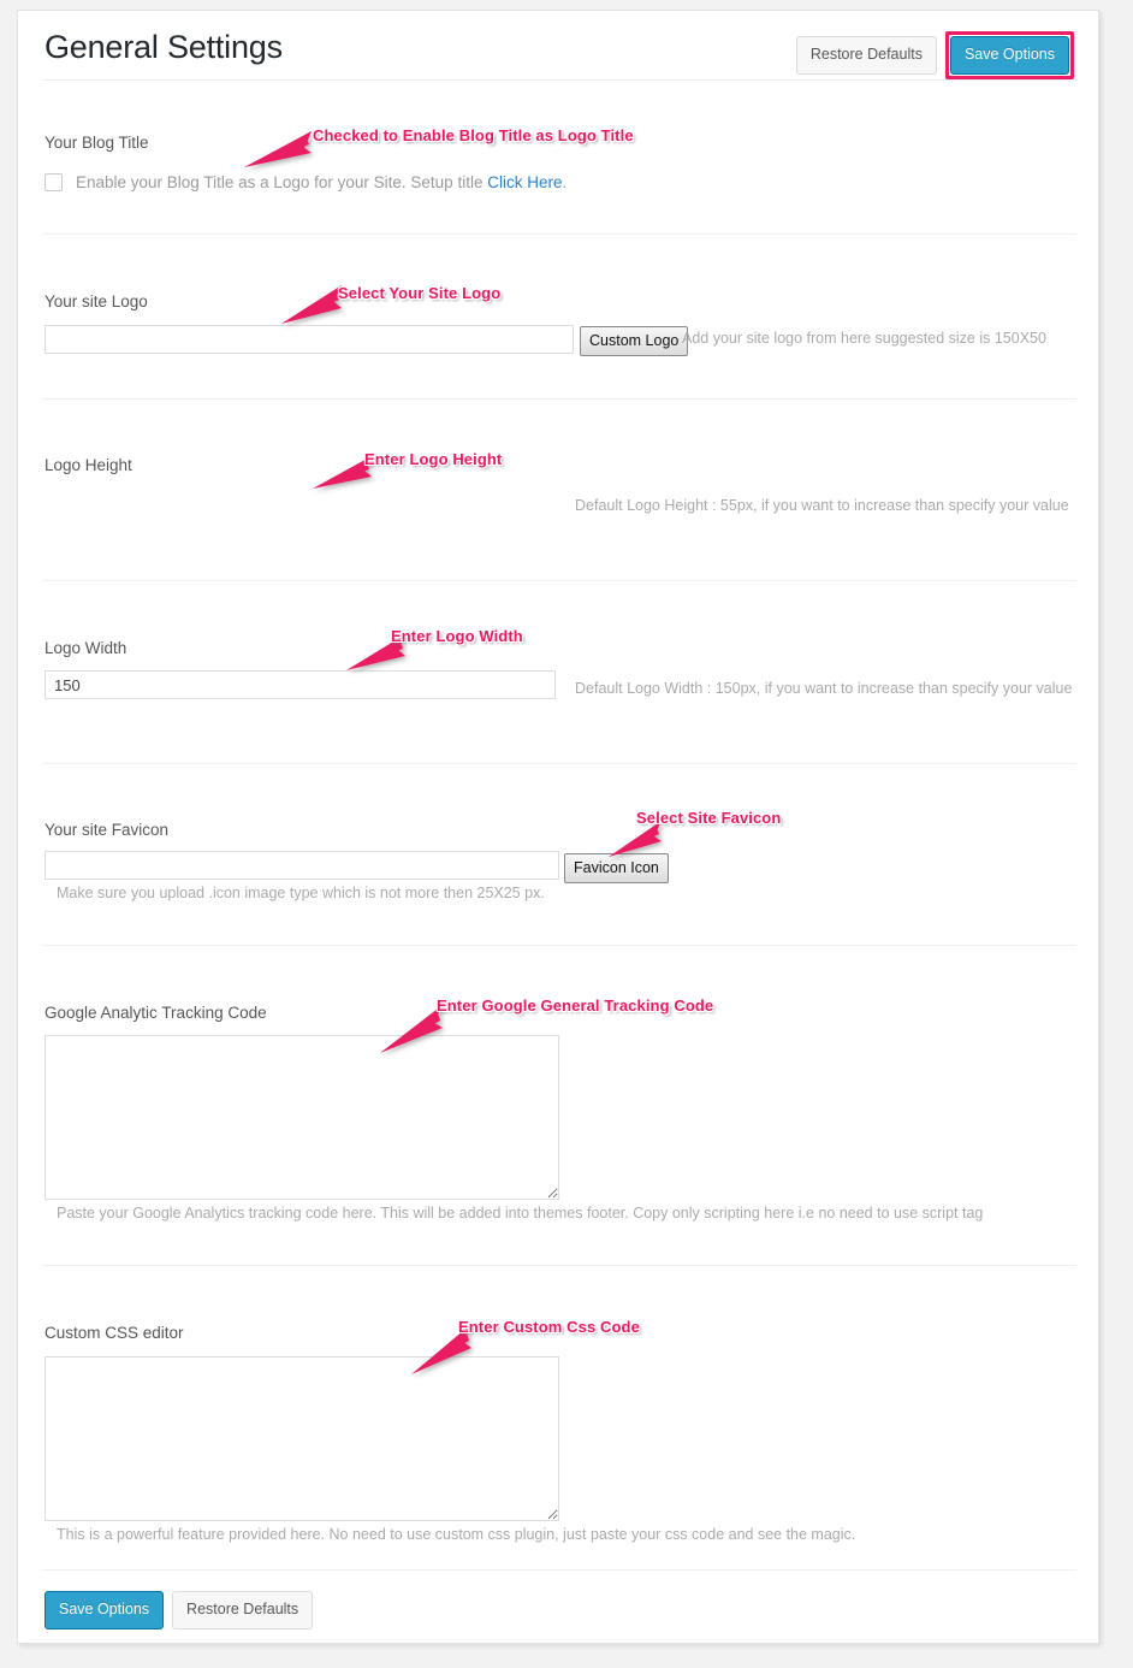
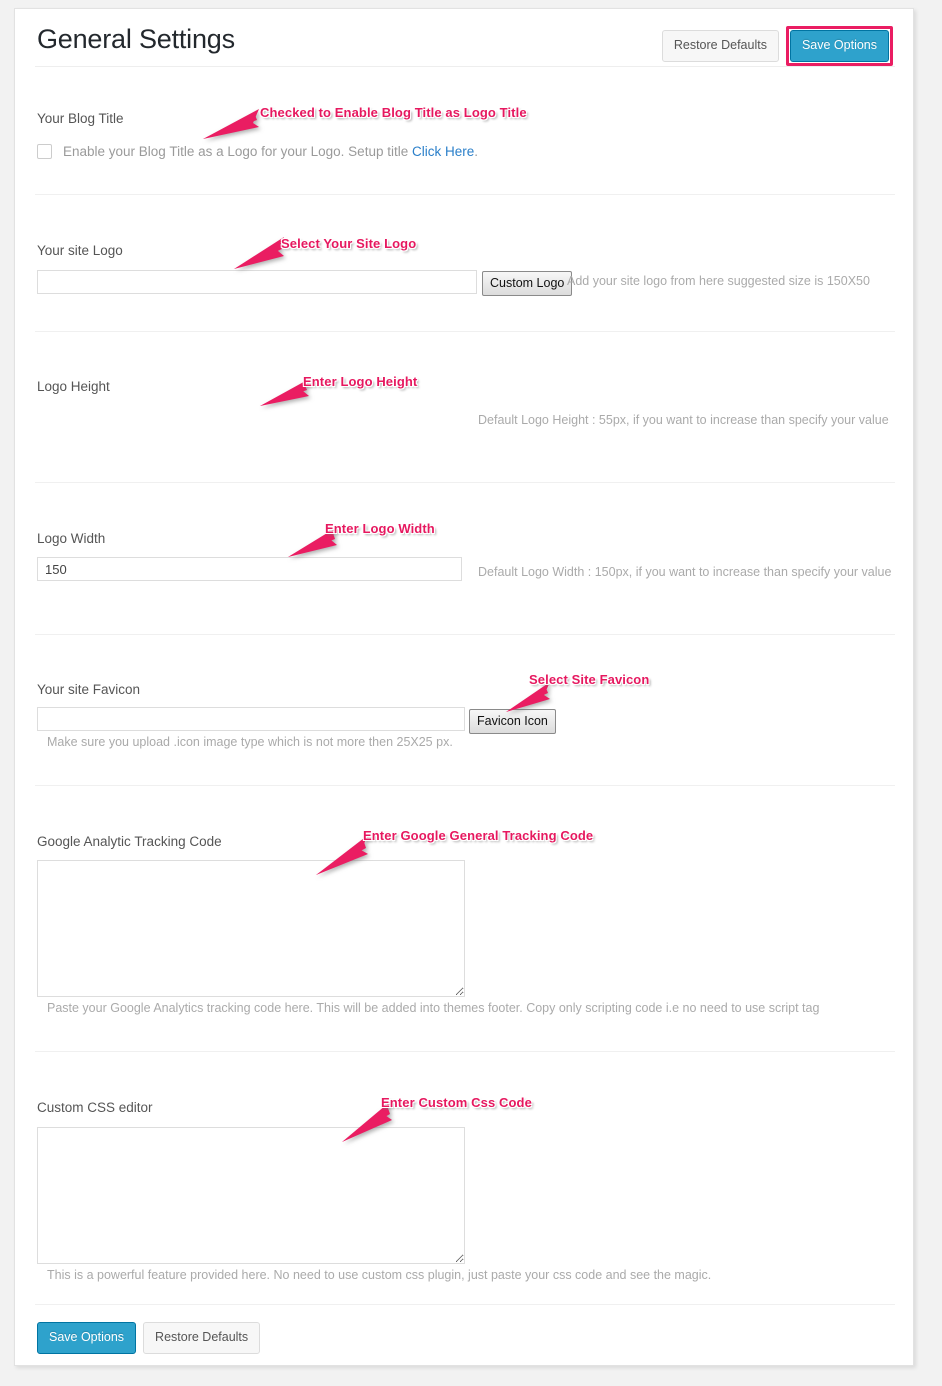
  General Settings
  Restore Defaults
  Save Options
  Your Blog Title
- Enable your Blog Title as a Logo for your Site. Setup title Click Here.
+ Enable your Blog Title as a Logo for your Logo. Setup title Click Here.
  Your site Logo
  Custom Logo
  Add your site logo from here suggested size is 150X50
  Logo Height
  Default Logo Height : 55px, if you want to increase than specify your value
  Logo Width
  150
  Default Logo Width : 150px, if you want to increase than specify your value
  Your site Favicon
  Favicon Icon
  Make sure you upload .icon image type which is not more then 25X25 px.
  Google Analytic Tracking Code
- Paste your Google Analytics tracking code here. This will be added into themes footer. Copy only scripting here i.e no need to use script tag
+ Paste your Google Analytics tracking code here. This will be added into themes footer. Copy only scripting code i.e no need to use script tag
  Custom CSS editor
  This is a powerful feature provided here. No need to use custom css plugin, just paste your css code and see the magic.
  Save Options
  Restore Defaults
  Checked to Enable Blog Title as Logo Title
  Select Your Site Logo
  Enter Logo Height
  Enter Logo Width
  Select Site Favicon
  Enter Google General Tracking Code
  Enter Custom Css Code
